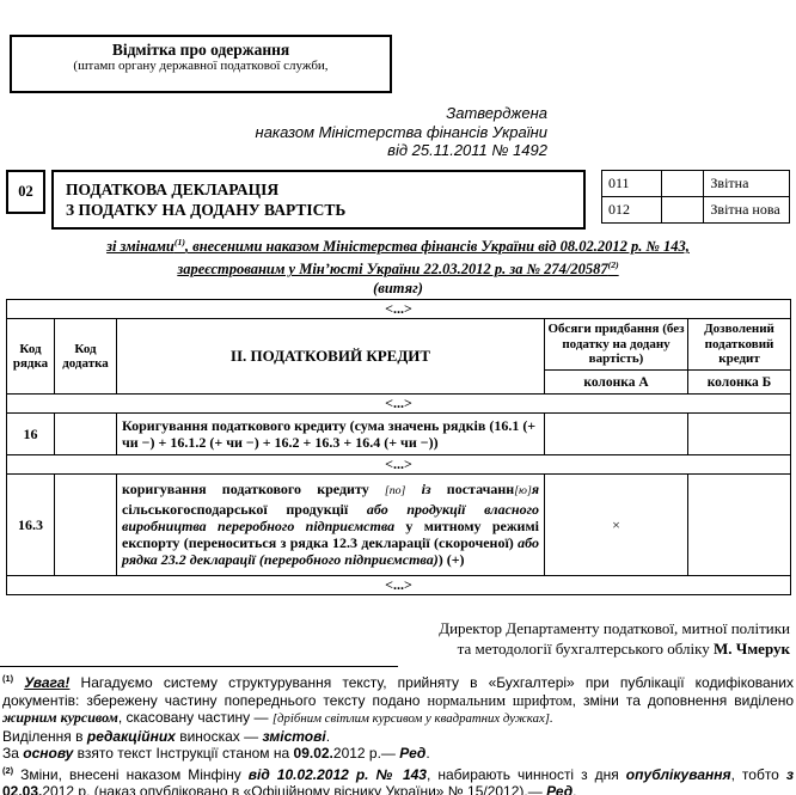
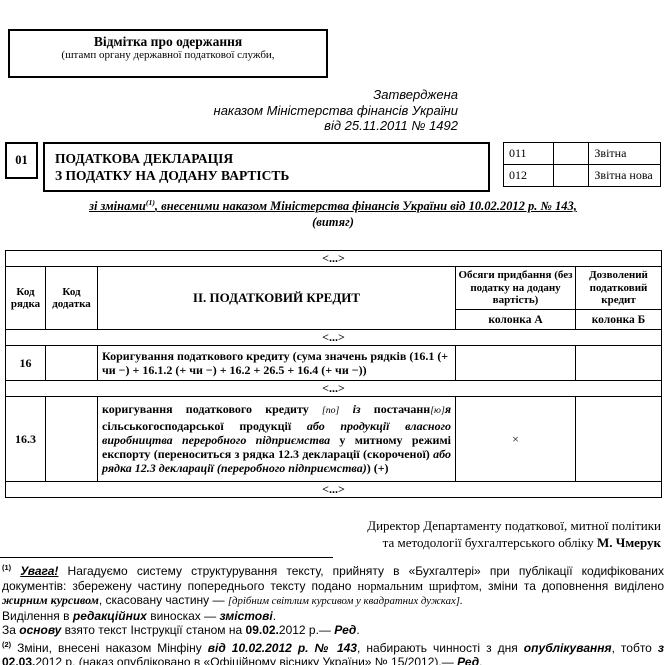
  Відмітка про одержання
  (штамп органу державної податкової служби,
  Затверджена
  наказом Міністерства фінансів України
  від 25.11.2011 № 1492
- 02
+ 01
  ПОДАТКОВА ДЕКЛАРАЦІЯ
  З ПОДАТКУ НА ДОДАНУ ВАРТІСТЬ
  011		Звітна
  012		Звітна нова
- зі змінами(1), внесеними наказом Міністерства фінансів України від 08.02.2012 р. № 143,
+ зі змінами(1), внесеними наказом Міністерства фінансів України від 10.02.2012 р. № 143,
- зареєстрованим у Мін’юсті України 22.03.2012 р. за № 274/20587(2)
  (витяг)
  <...>
  Код рядка	Код додатка	ІІ. ПОДАТКОВИЙ КРЕДИТ	Обсяги придбання (без податку на додану вартість)	Дозволений податковий кредит
  колонка А	колонка Б
  <...>
- 16		Коригування податкового кредиту (сума значень рядків (16.1 (+ чи −) + 16.1.2 (+ чи −) + 16.2 + 16.3 + 16.4 (+ чи −))
+ 16		Коригування податкового кредиту (сума значень рядків (16.1 (+ чи −) + 16.1.2 (+ чи −) + 16.2 + 26.5 + 16.4 (+ чи −))
  <...>
- 16.3		коригування податкового кредиту [по] із постачанн[ю]я сільськогосподарської продукції або продукції власного виробництва переробного підприємства у митному режимі експорту (переноситься з рядка 12.3 декларації (скороченої) або рядка 23.2 декларації (переробного підприємства)) (+)	×
+ 16.3		коригування податкового кредиту [по] із постачанн[ю]я сільськогосподарської продукції або продукції власного виробництва переробного підприємства у митному режимі експорту (переноситься з рядка 12.3 декларації (скороченої) або рядка 12.3 декларації (переробного підприємства)) (+)	×
  <...>
  Директор Департаменту податкової, митної політики
  та методології бухгалтерського обліку М. Чмерук
  (1) Увага! Нагадуємо систему структурування тексту, прийняту в «Бухгалтері» при публікації кодифікованих документів: збережену частину попереднього тексту подано нормальним шрифтом, зміни та доповнення виділено жирним курсивом, скасовану частину — [дрібним світлим курсивом у квадратних дужках].
  Виділення в редакційних виносках — змістові.
  За основу взято текст Інструкції станом на 09.02.2012 р.— Ред.
  (2) Зміни, внесені наказом Мінфіну від 10.02.2012 р. № 143, набирають чинності з дня опублікування, тобто з 02.03.2012 р. (наказ опубліковано в «Офіційному віснику України» № 15/2012).— Ред.
